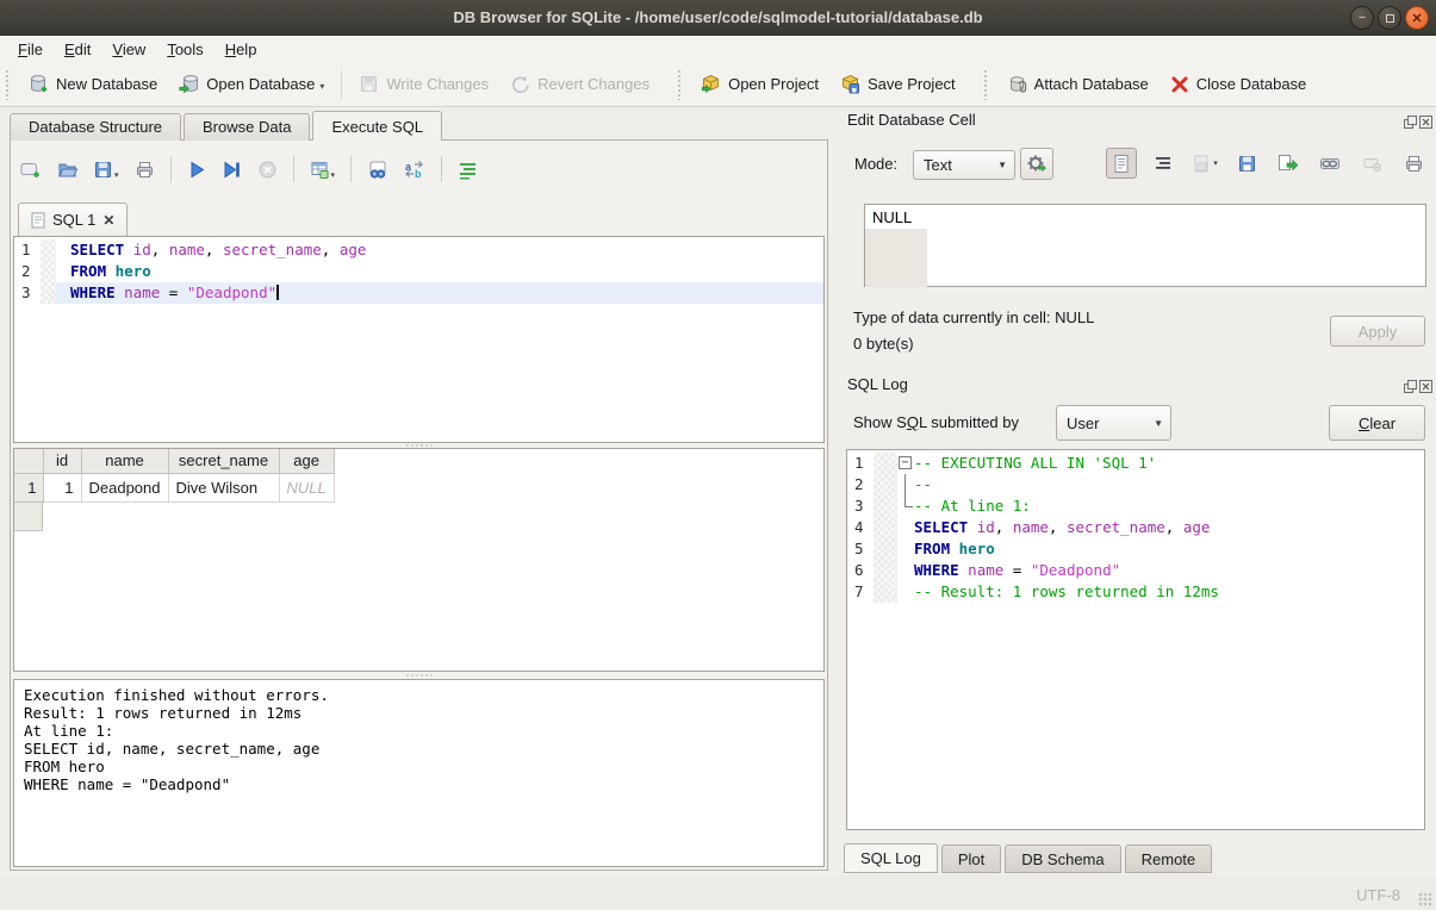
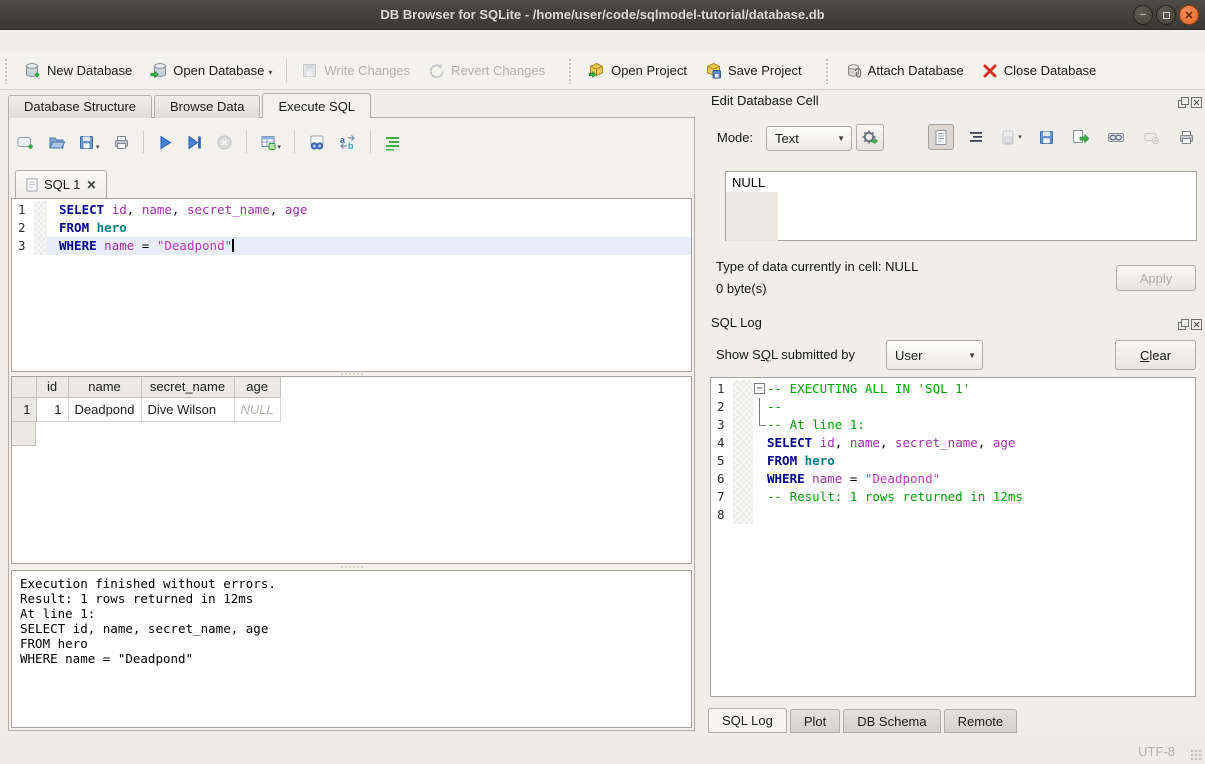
  DB Browser for SQLite - /home/user/code/sqlmodel-tutorial/database.db
  −
  ✕
- File
- Edit
- View
- Tools
- Help
  New Database
  Open Database
  ▾
  Write Changes
  Revert Changes
  Open Project
  Save Project
  Attach Database
  Close Database
  Database Structure
  Browse Data
  Execute SQL
  a
  b
  SQL 1
  ✕
  1
  SELECT id, name, secret_name, age
  2
  FROM hero
  3
  WHERE name = "Deadpond"
  	id	name	secret_name	age
  1	1	Deadpond	Dive Wilson	NULL
  Execution finished without errors.
  Result: 1 rows returned in 12ms
  At line 1:
  SELECT id, name, secret_name, age
  FROM hero
  WHERE name = "Deadpond"
  Edit Database Cell
  Mode:
  Text
  ▼
  NULL
  Type of data currently in cell: NULL
  0 byte(s)
  Apply
  SQL Log
  Show SQL submitted by
  User
  ▼
  Clear
  1
  −
  -- EXECUTING ALL IN 'SQL 1'
  2
  --
  3
  -- At line 1:
  4
  SELECT id, name, secret_name, age
  5
  FROM hero
  6
  WHERE name = "Deadpond"
  7
  -- Result: 1 rows returned in 12ms
+ 8
  SQL Log
  Plot
  DB Schema
  Remote
  UTF-8
